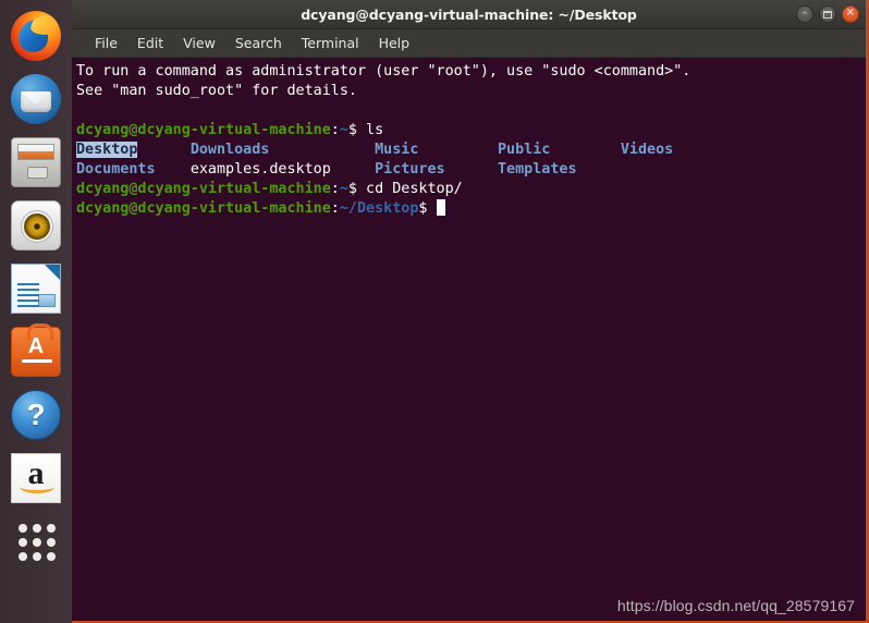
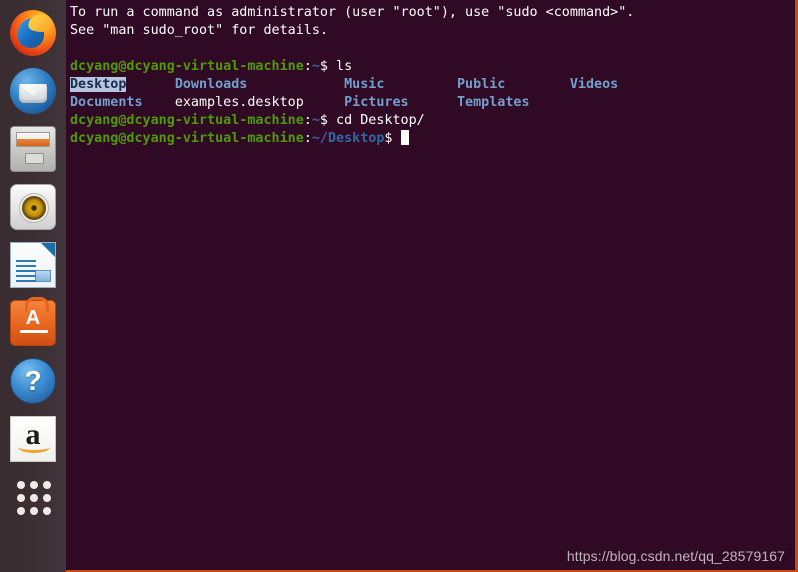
- dcyang@dcyang-virtual-machine: ~/Desktop
- –
- ✕
- File
- Edit
- View
- Search
- Terminal
- Help
  To run a command as administrator (user "root"), use "sudo <command>".
  See "man sudo_root" for details.
  dcyang@dcyang-virtual-machine:~$ ls
  Desktop Downloads Music Public Videos
  Documents examples.desktop Pictures Templates
  dcyang@dcyang-virtual-machine:~$ cd Desktop/
  dcyang@dcyang-virtual-machine:~/Desktop$
  https://blog.csdn.net/qq_28579167
